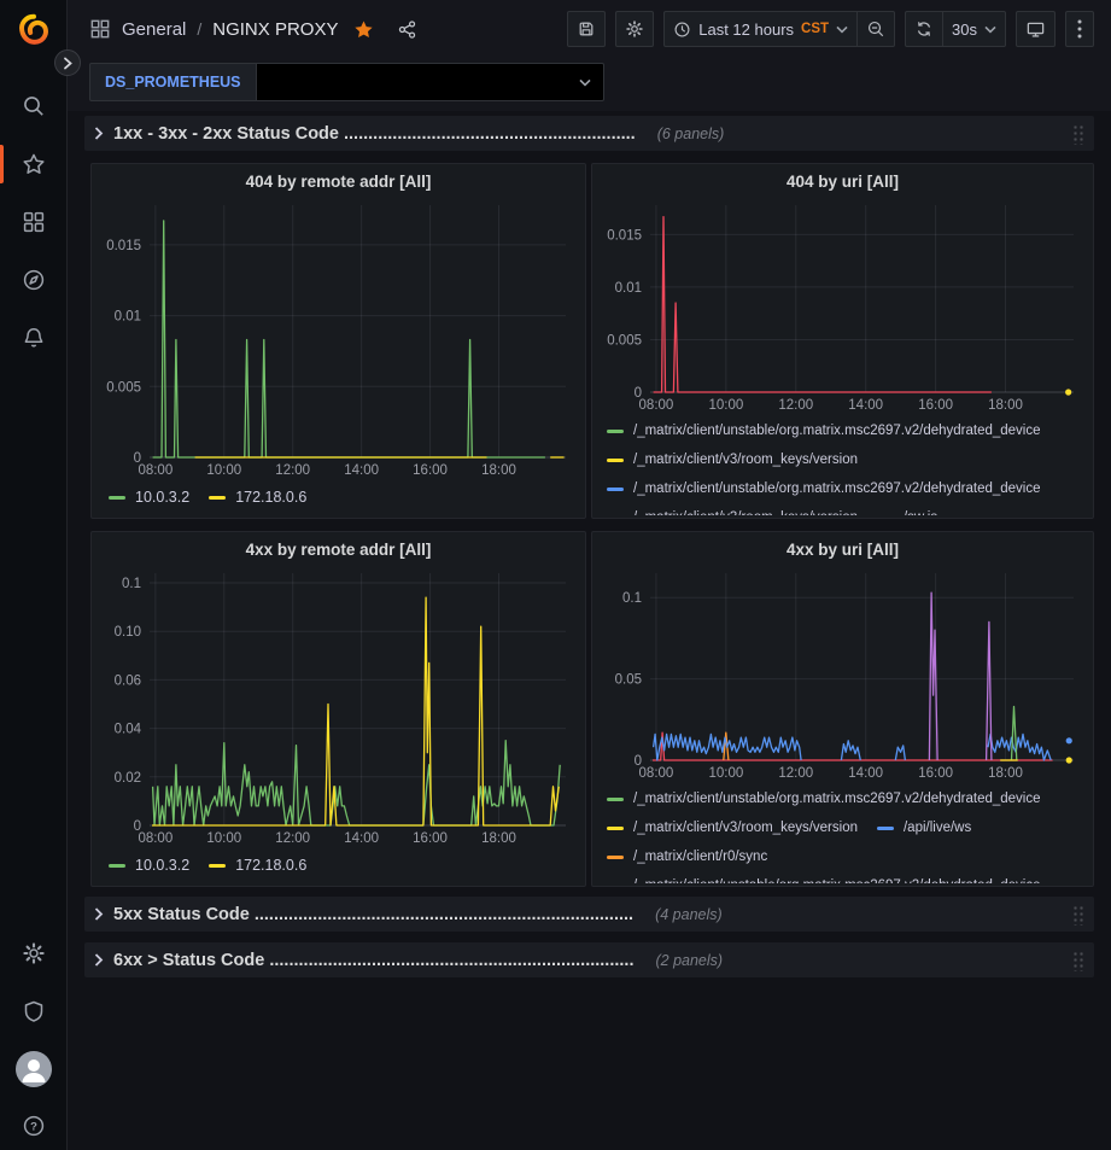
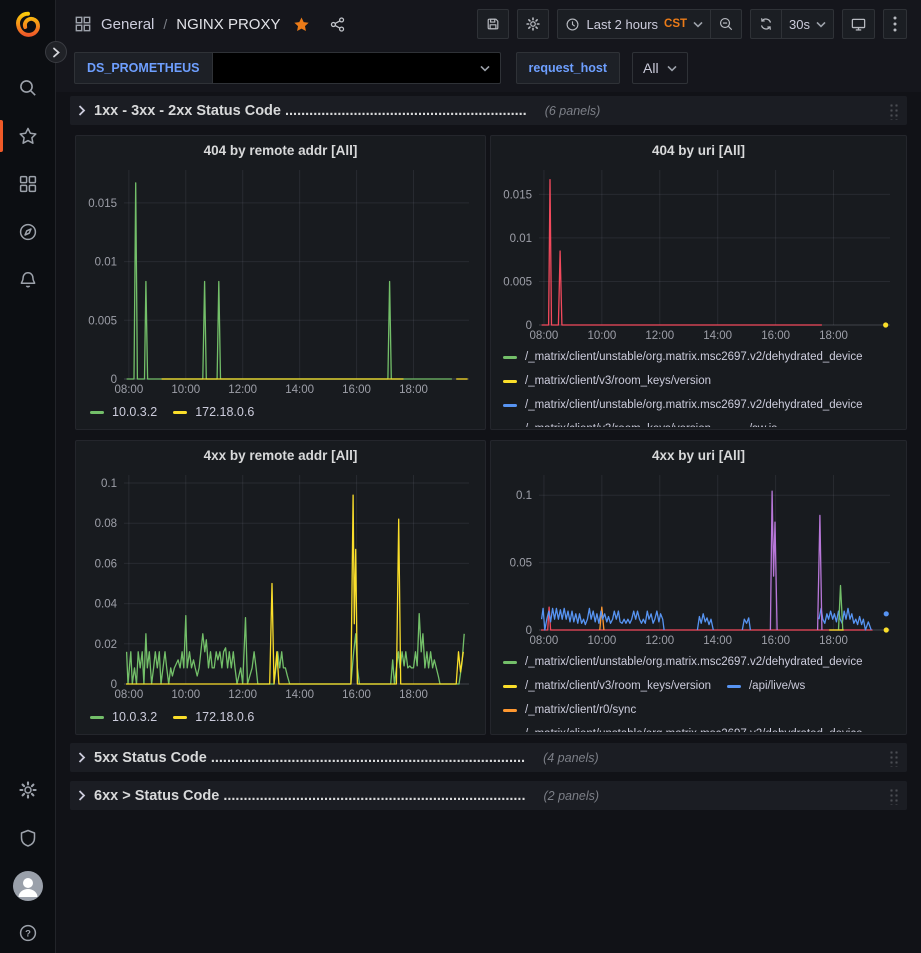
  ?
  General
  /
  NGINX PROXY
- Last 12 hours
+ Last 2 hours
  CST
  30s
  DS_PROMETHEUS
+ request_host
+ All
  1xx - 3xx - 2xx Status Code ............................................................
  (6 panels)
  404 by remote addr [All]
  08:00
  10:00
  12:00
  14:00
  16:00
  18:00
  0
  0.005
  0.01
  0.015
  10.0.3.2
  172.18.0.6
  404 by uri [All]
  08:00
  10:00
  12:00
  14:00
  16:00
  18:00
  0
  0.005
  0.01
  0.015
  /_matrix/client/unstable/org.matrix.msc2697.v2/dehydrated_device
  /_matrix/client/v3/room_keys/version
  /_matrix/client/unstable/org.matrix.msc2697.v2/dehydrated_device
  4xx by remote addr [All]
  08:00
  10:00
  12:00
  14:00
  16:00
  18:00
  0
  0.02
  0.04
  0.06
- 0.10
+ 0.08
  0.1
  10.0.3.2
  172.18.0.6
  4xx by uri [All]
  08:00
  10:00
  12:00
  14:00
  16:00
  18:00
  0
  0.05
  0.1
  /_matrix/client/unstable/org.matrix.msc2697.v2/dehydrated_device
  /_matrix/client/v3/room_keys/version
  /api/live/ws
  /_matrix/client/r0/sync
  5xx Status Code ..............................................................................
  (4 panels)
  6xx > Status Code ...........................................................................
  (2 panels)
